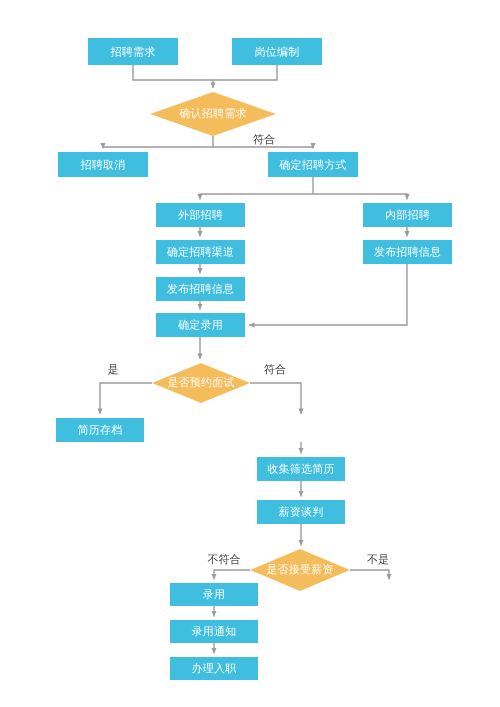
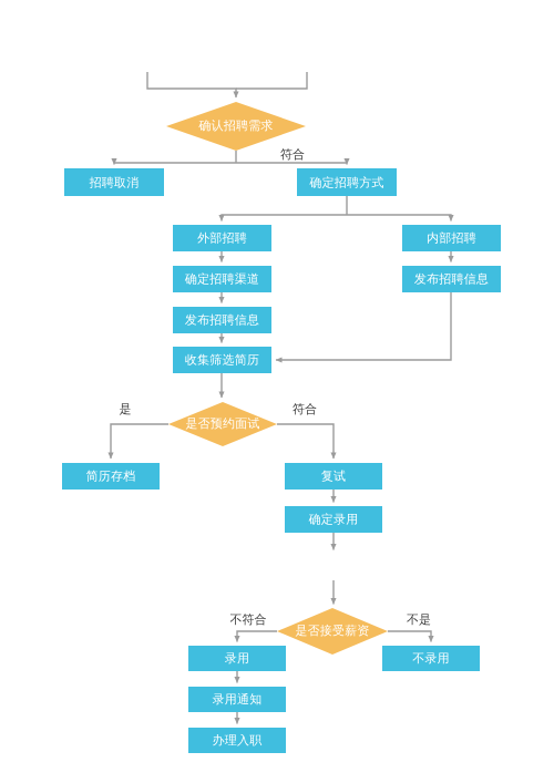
- 招聘需求
- 岗位编制
  确认招聘需求
  招聘取消
  确定招聘方式
  外部招聘
  内部招聘
  确定招聘渠道
  发布招聘信息
  发布招聘信息
- 确定录用
+ 收集筛选简历
  是否预约面试
  简历存档
+ 复试
- 收集筛选简历
+ 确定录用
- 薪资谈判
  是否接受薪资
  录用
+ 不录用
  录用通知
  办理入职
  符合
  是
  符合
  不符合
  不是
